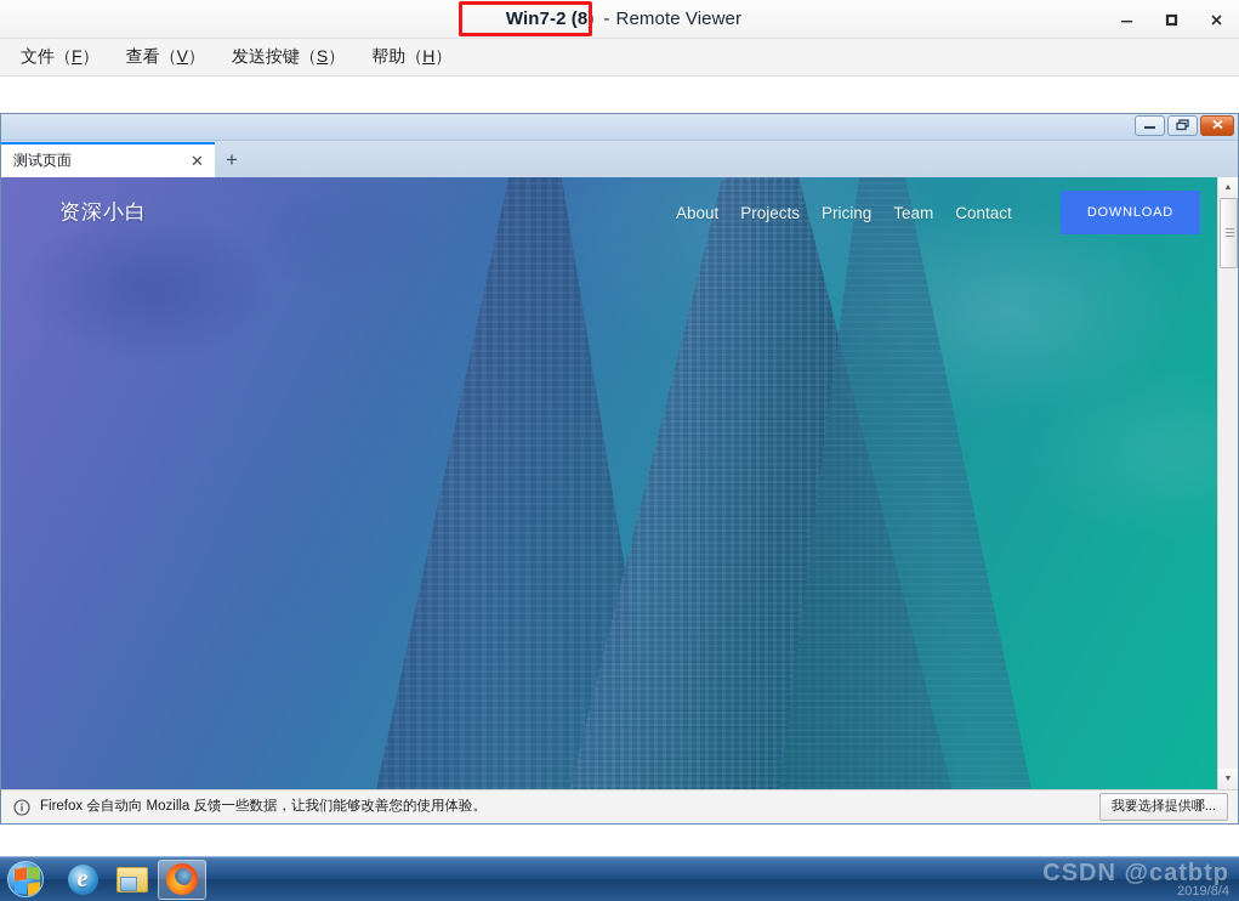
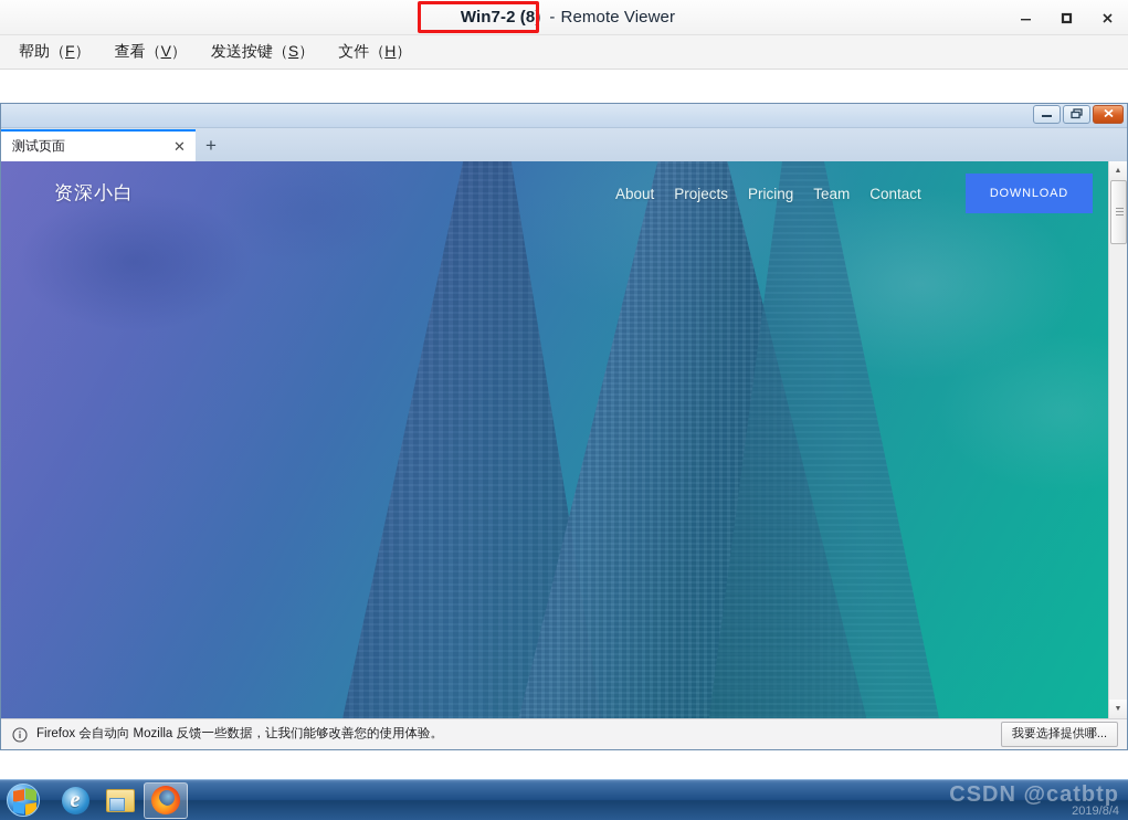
  Win7-2 (8)
  -
  Remote Viewer
- 文件（F）
+ 帮助（F）
  查看（V）
  发送按键（S）
- 帮助（H）
+ 文件（H）
  测试页面
  ✕
  +
  资深小白
  About
  Projects
  Pricing
  Team
  Contact
  DOWNLOAD
  Firefox 会自动向 Mozilla 反馈一些数据，让我们能够改善您的使用体验。
  我要选择提供哪...
  CSDN @catbtp
  2019/8/4
